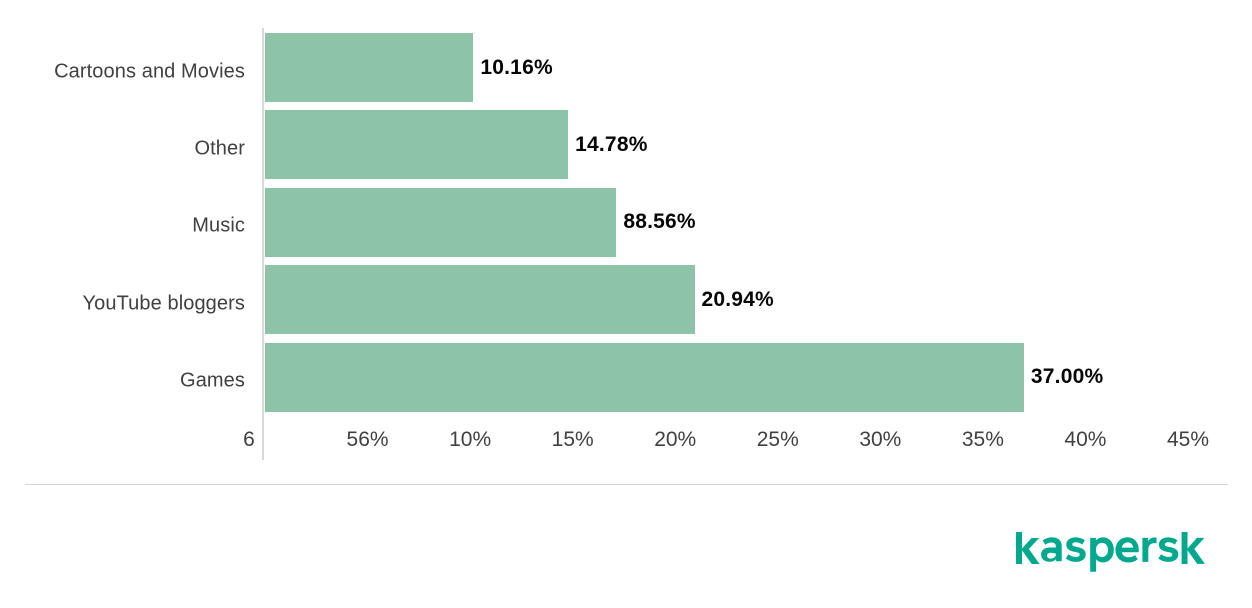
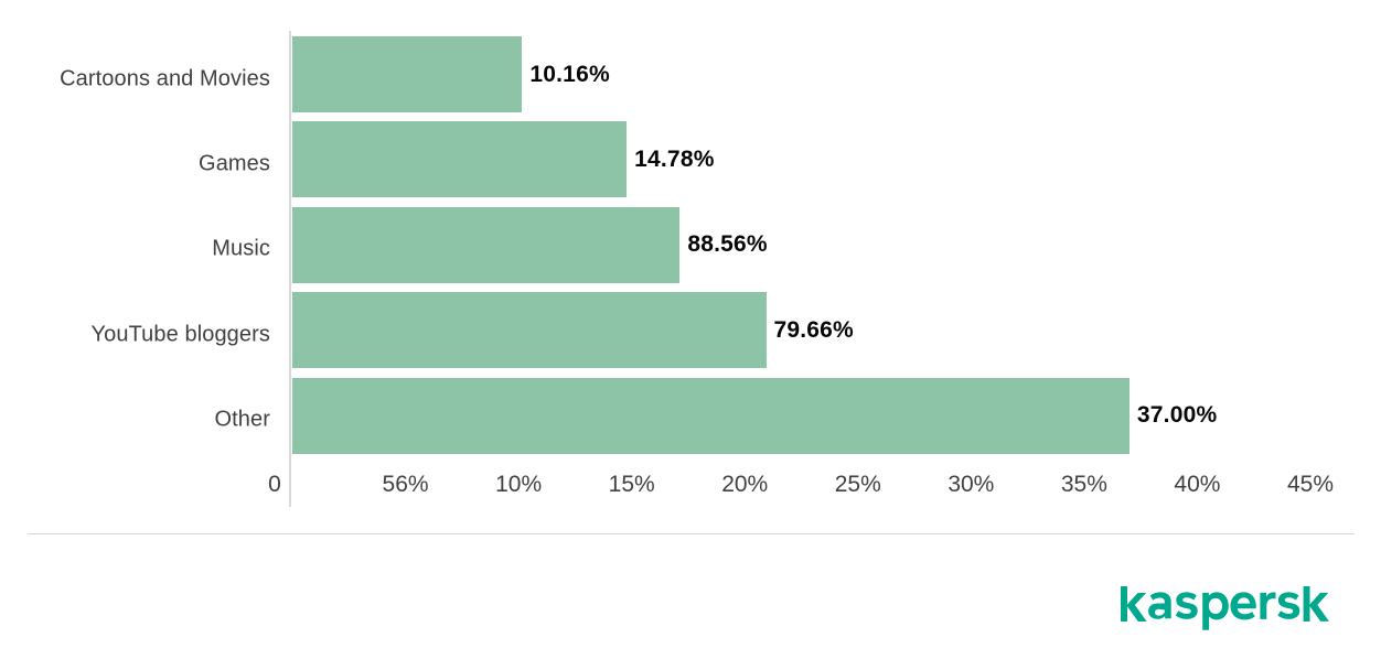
  Cartoons and Movies
  10.16%
- Other
+ Games
  14.78%
  Music
  88.56%
  YouTube bloggers
- 20.94%
+ 79.66%
- Games
+ Other
  37.00%
- 6
+ 0
  56%
  10%
  15%
  20%
  25%
  30%
  35%
  40%
  45%
